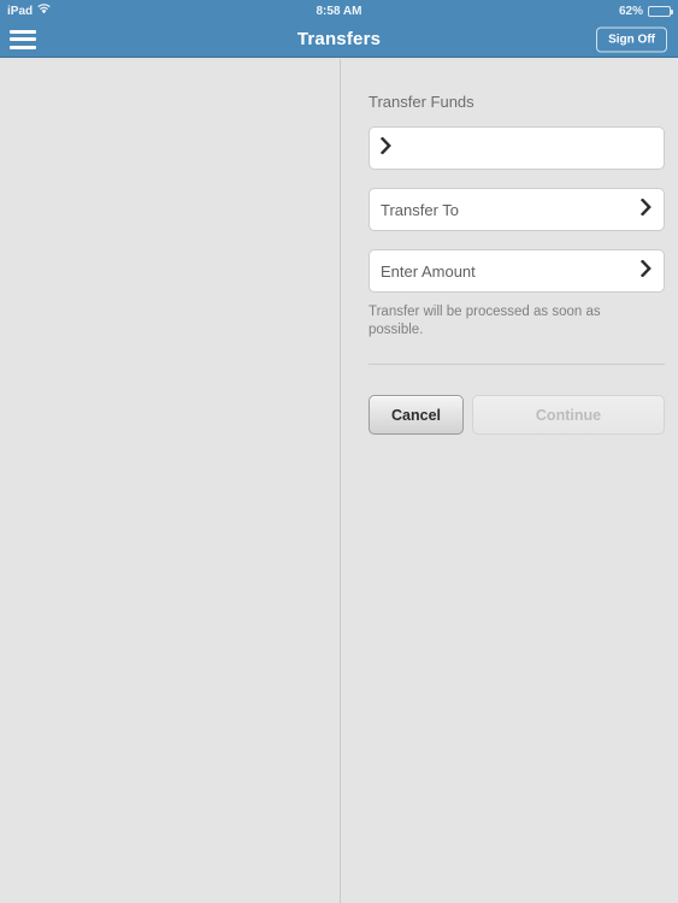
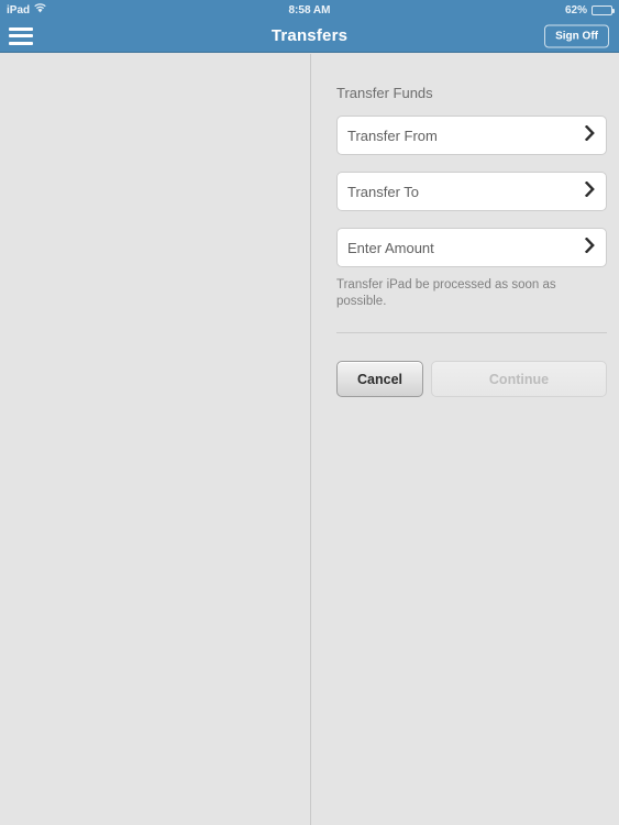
  iPad
  8:58 AM
  62%
  Transfers
  Sign Off
  Transfer Funds
+ Transfer From
  Transfer To
  Enter Amount
- Transfer will be processed as soon as possible.
+ Transfer iPad be processed as soon as possible.
  Cancel
  Continue
